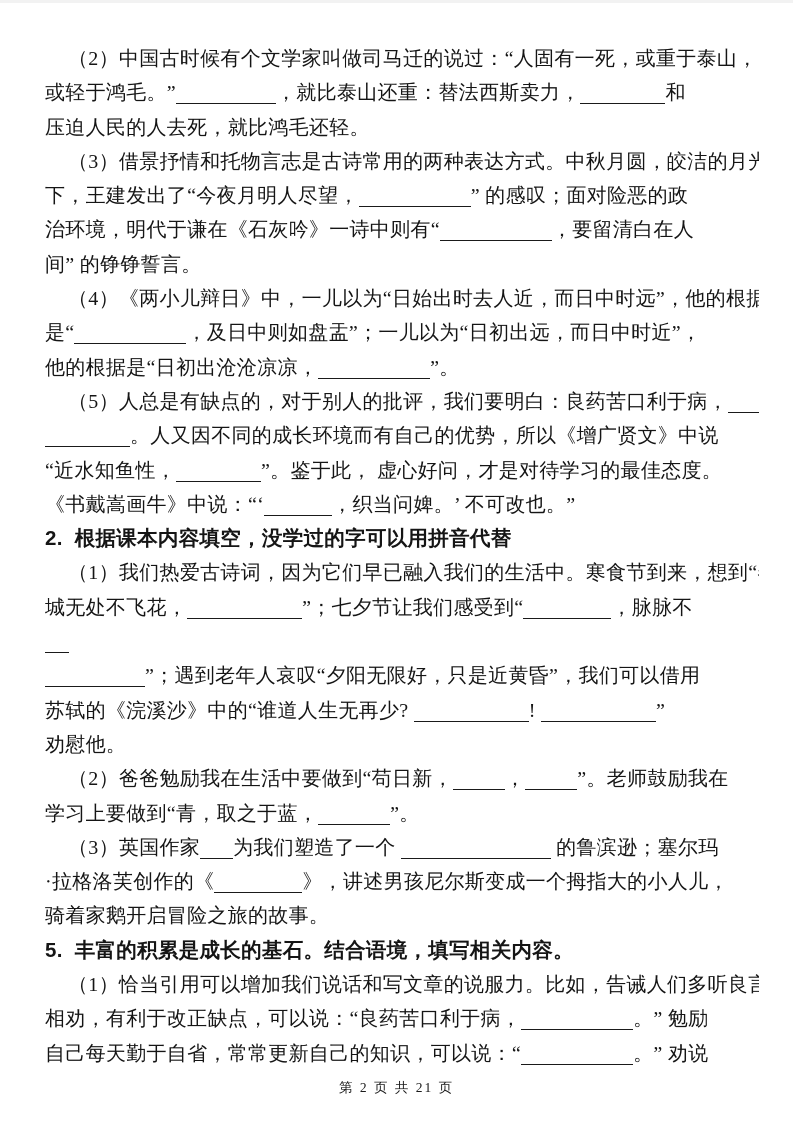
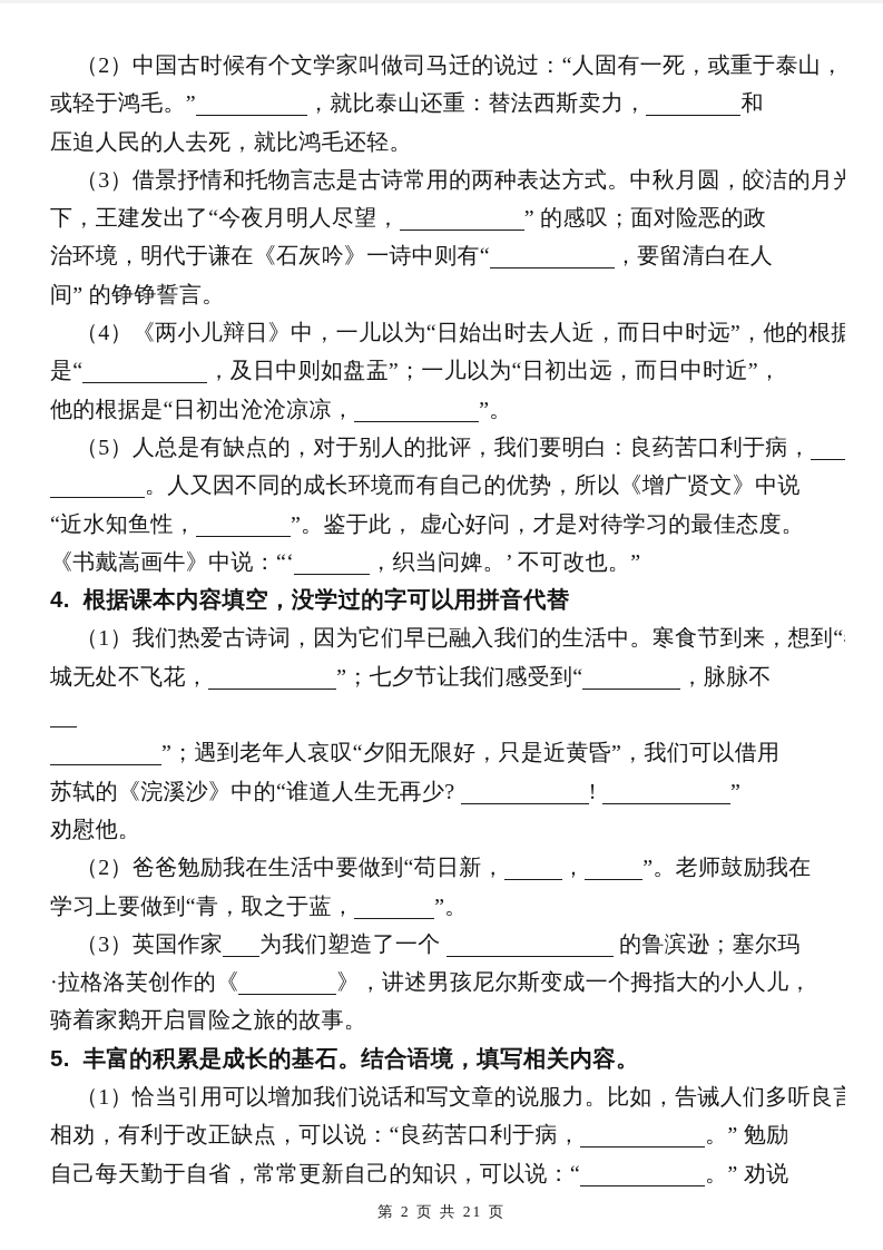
  （2）中国古时候有个文学家叫做司马迁的说过：“人固有一死，或重于泰山，
  或轻于鸿毛。” ，就比泰山还重：替法西斯卖力， 和
  压迫人民的人去死，就比鸿毛还轻。
  （3）借景抒情和托物言志是古诗常用的两种表达方式。中秋月圆，皎洁的月光
  下，王建发出了“今夜月明人尽望， ” 的感叹；面对险恶的政
  治环境，明代于谦在《石灰吟》一诗中则有“ ，要留清白在人
  间” 的铮铮誓言。
  （4）《两小儿辩日》中，一儿以为“日始出时去人近，而日中时远”，他的根据
  是“ ，及日中则如盘盂”；一儿以为“日初出远，而日中时近”，
  他的根据是“日初出沧沧凉凉， ”。
  （5）人总是有缺点的，对于别人的批评，我们要明白：良药苦口利于病，
  。人又因不同的成长环境而有自己的优势，所以《增广贤文》中说
  “近水知鱼性， ”。鉴于此， 虚心好问，才是对待学习的最佳态度。
  《书戴嵩画牛》中说：“‘ ，织当问婢。’ 不可改也。”
- 2. 根据课本内容填空，没学过的字可以用拼音代替
+ 4. 根据课本内容填空，没学过的字可以用拼音代替
  （1）我们热爱古诗词，因为它们早已融入我们的生活中。寒食节到来，想到“
  城无处不飞花， ”；七夕节让我们感受到“ ，脉脉不
  ”；遇到老年人哀叹“夕阳无限好，只是近黄昏”，我们可以借用
  苏轼的《浣溪沙》中的“谁道人生无再少? ! ”
  劝慰他。
  （2）爸爸勉励我在生活中要做到“苟日新， ， ”。老师鼓励我在
  学习上要做到“青，取之于蓝， ”。
  （3）英国作家 为我们塑造了一个 的鲁滨逊；塞尔玛
  ·拉格洛芙创作的《 》，讲述男孩尼尔斯变成一个拇指大的小人儿，
  骑着家鹅开启冒险之旅的故事。
  5. 丰富的积累是成长的基石。结合语境，填写相关内容。
  （1）恰当引用可以增加我们说话和写文章的说服力。比如，告诫人们多听良言
  相劝，有利于改正缺点，可以说：“良药苦口利于病， 。” 勉励
  自己每天勤于自省，常常更新自己的知识，可以说：“ 。” 劝说
  第 2 页 共 21 页
